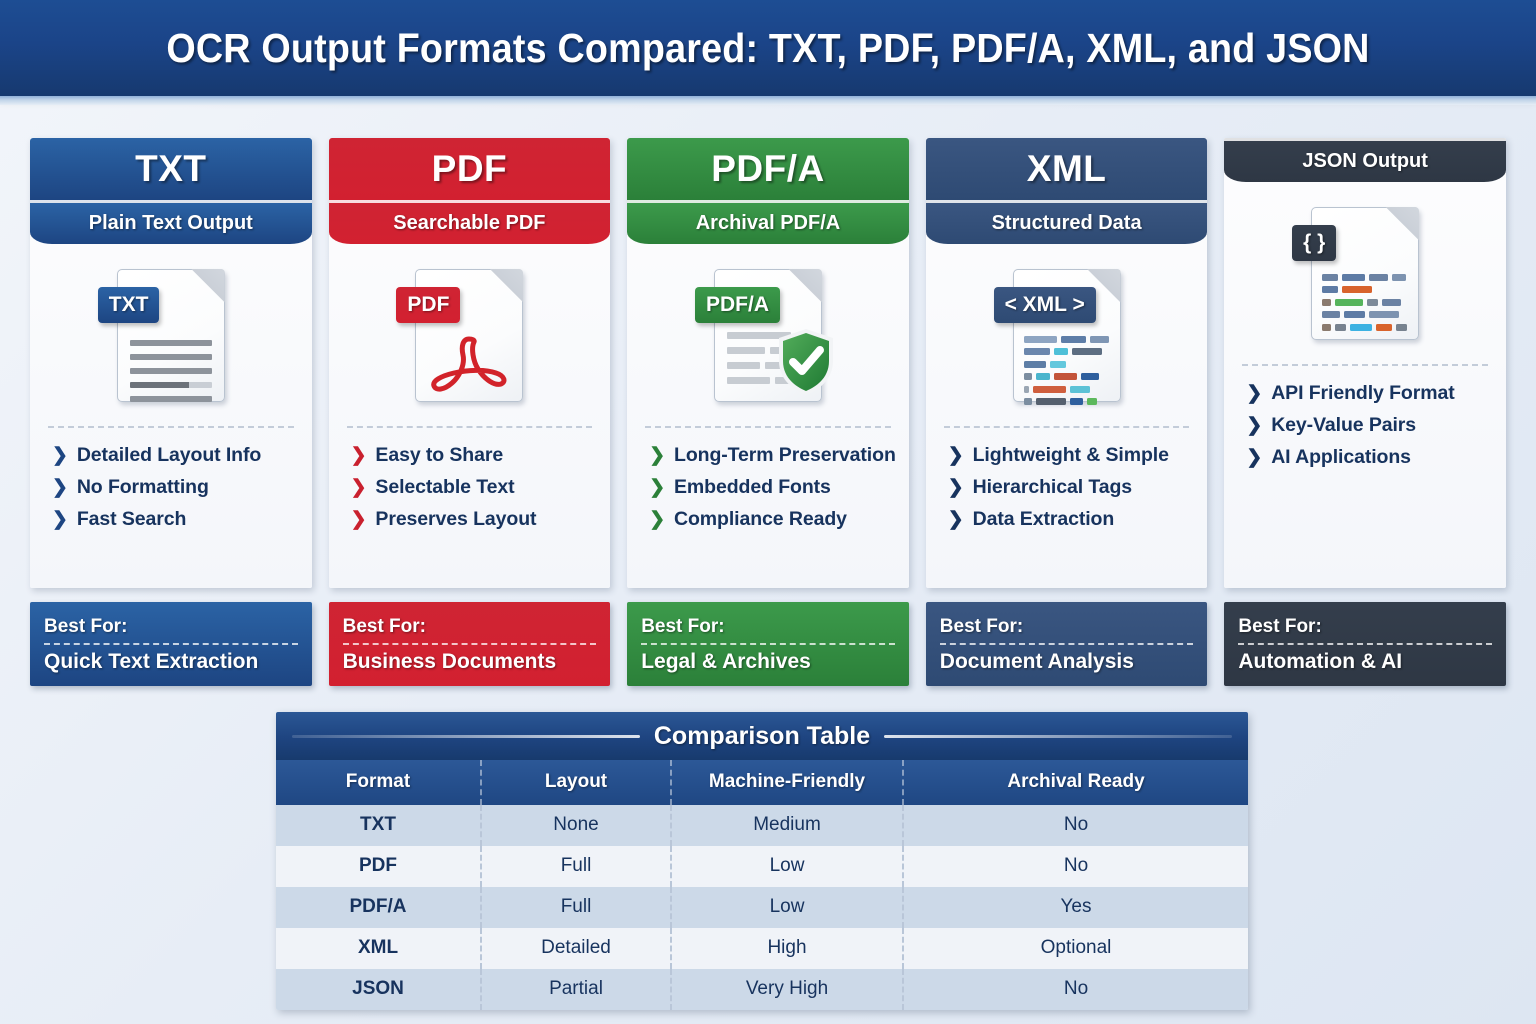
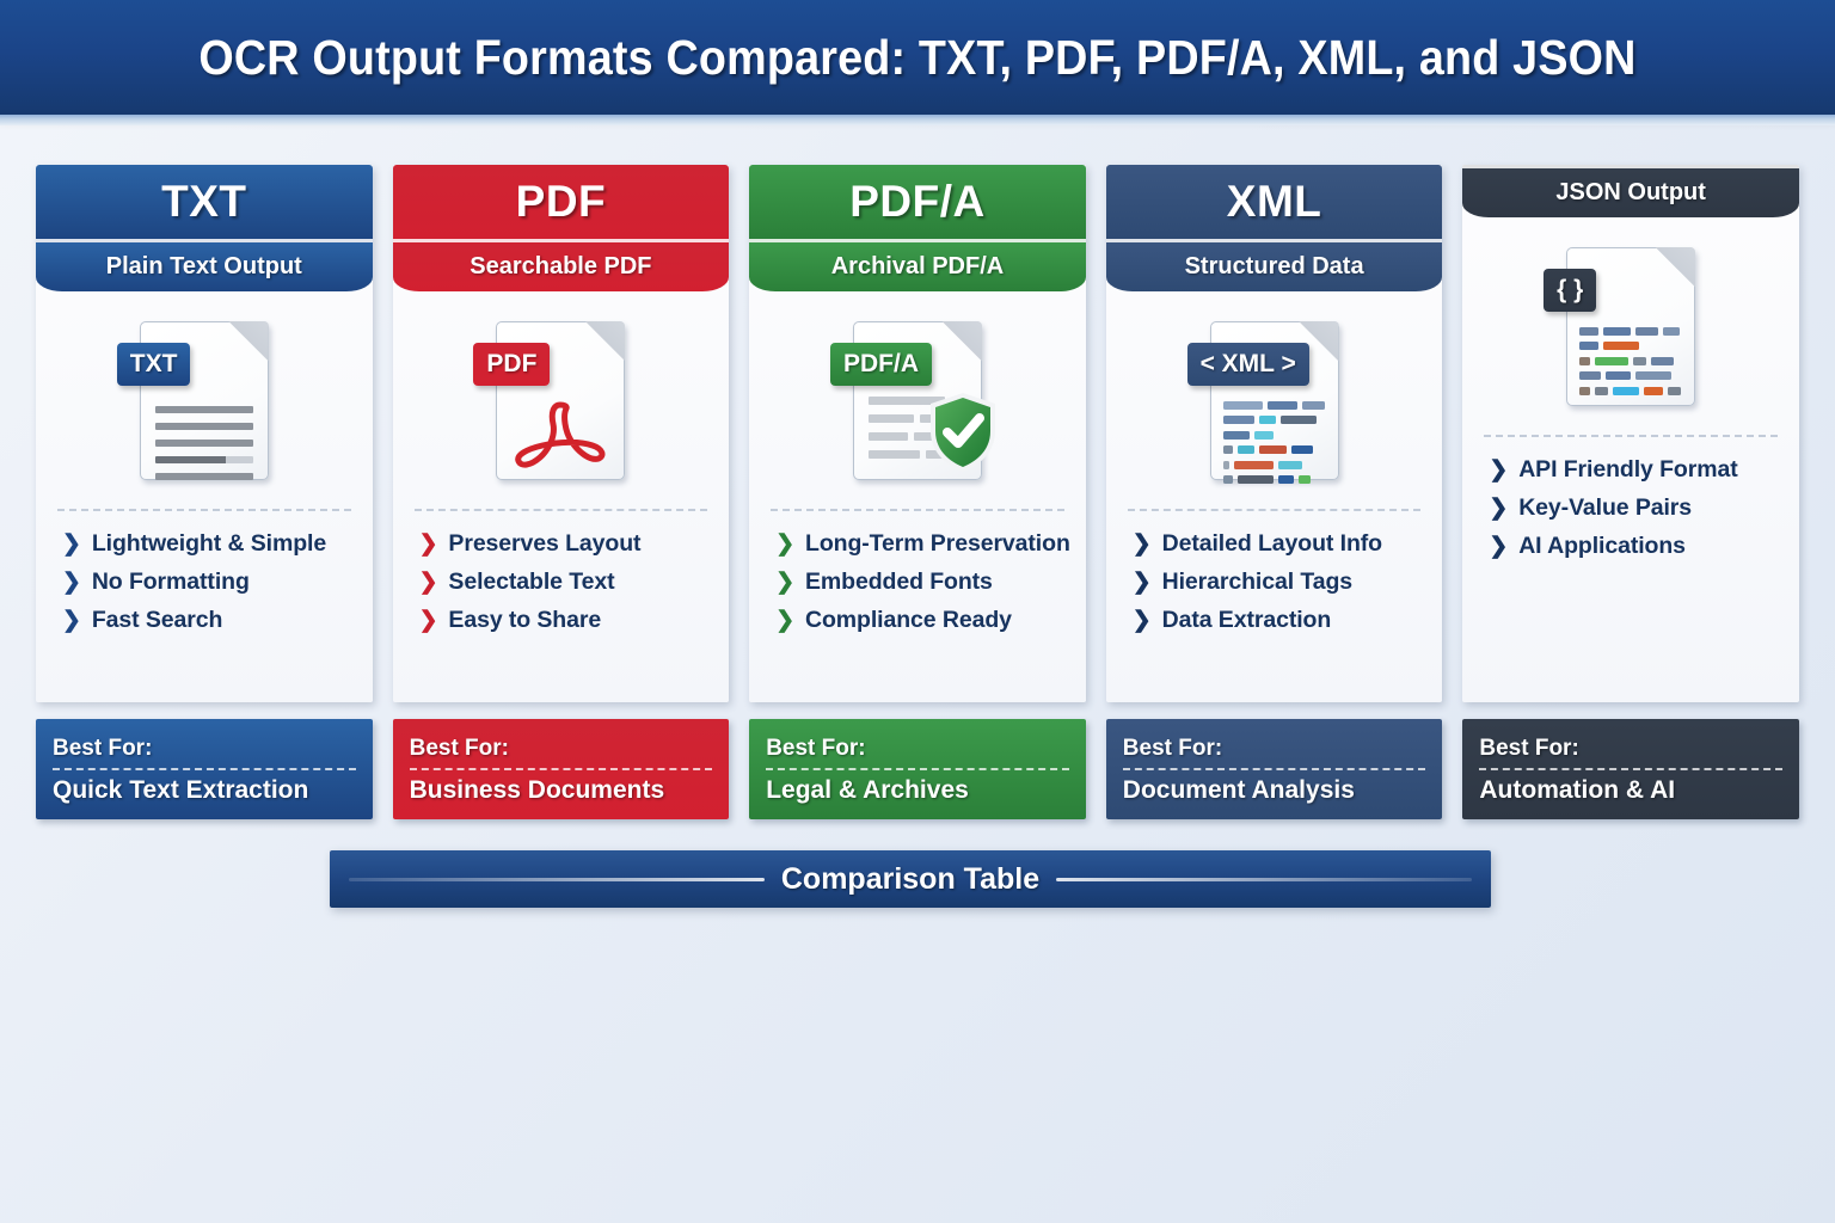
  OCR Output Formats Compared: TXT, PDF, PDF/A, XML, and JSON
  TXT
  Plain Text Output
  TXT
  ❯
- Detailed Layout Info
+ Lightweight & Simple
  ❯
  No Formatting
  ❯
  Fast Search
  PDF
  Searchable PDF
  PDF
  ❯
- Easy to Share
+ Preserves Layout
  ❯
  Selectable Text
  ❯
- Preserves Layout
+ Easy to Share
  PDF/A
  Archival PDF/A
  PDF/A
  ❯
  Long-Term Preservation
  ❯
  Embedded Fonts
  ❯
  Compliance Ready
  XML
  Structured Data
  < XML >
  ❯
- Lightweight & Simple
+ Detailed Layout Info
  ❯
  Hierarchical Tags
  ❯
  Data Extraction
  JSON Output
  { }
  ❯
  API Friendly Format
  ❯
  Key-Value Pairs
  ❯
  AI Applications
  Best For:
  Quick Text Extraction
  Best For:
  Business Documents
  Best For:
  Legal & Archives
  Best For:
  Document Analysis
  Best For:
  Automation & AI
  Comparison Table
- Format	Layout	Machine-Friendly	Archival Ready
- TXT	None	Medium	No
- PDF	Full	Low	No
- PDF/A	Full	Low	Yes
- XML	Detailed	High	Optional
- JSON	Partial	Very High	No
